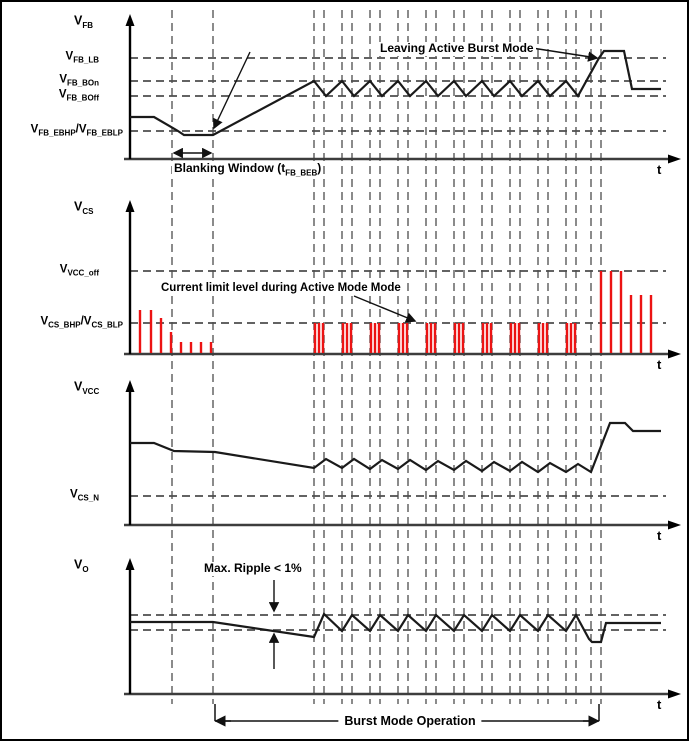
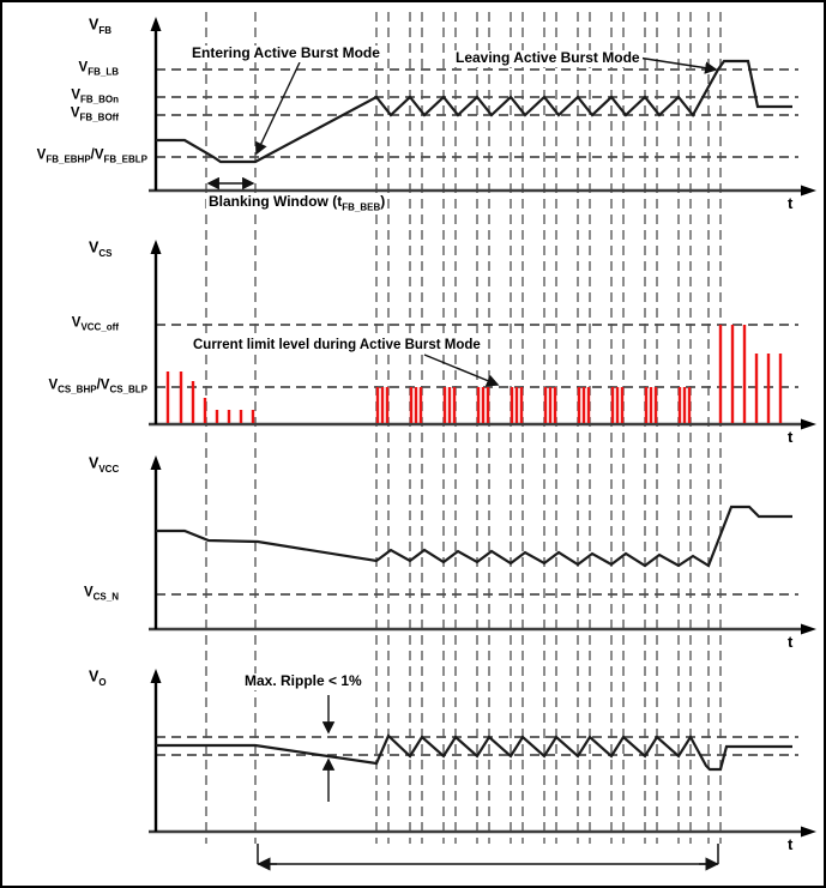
+ Entering Active Burst Mode
  Leaving Active Burst Mode
- Current limit level during Active Mode Mode
+ Current limit level during Active Burst Mode
  Max. Ripple < 1%
- Burst Mode Operation
  t
  t
  t
  t
  VFB
  VFB_LB
  VFB_BOn
  VFB_BOff
  VFB_EBHP/VFB_EBLP
  VCS
  VVCC_off
  VCS_BHP/VCS_BLP
  VVCC
  VCS_N
  VO
  Blanking Window (tFB_BEB)
